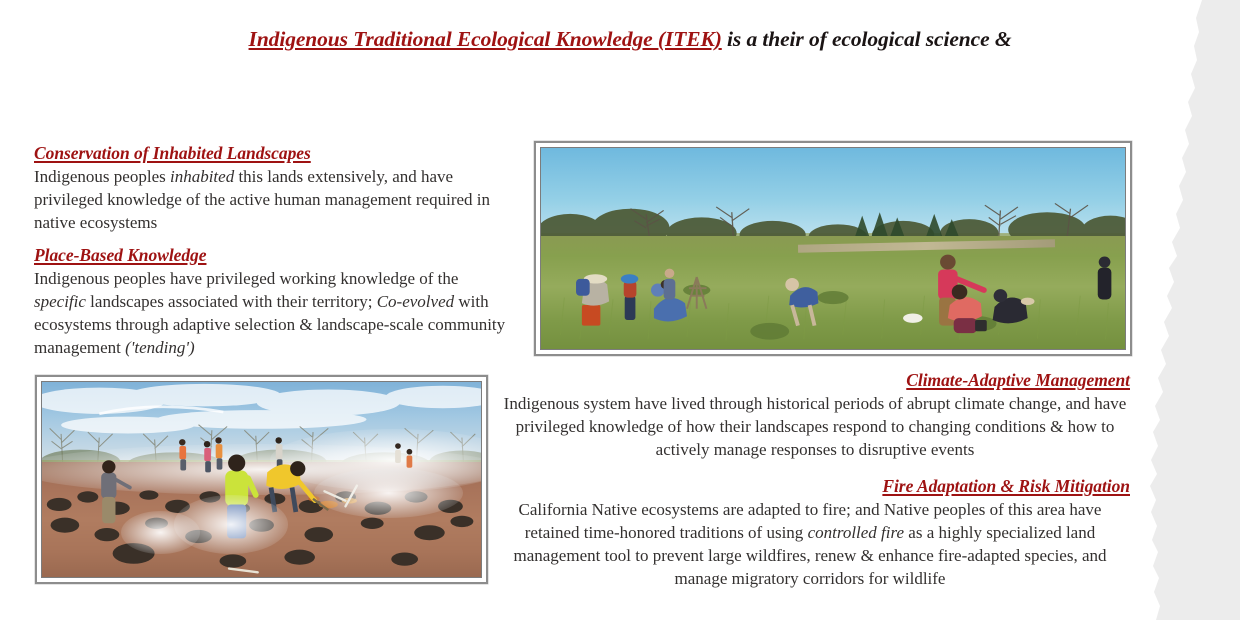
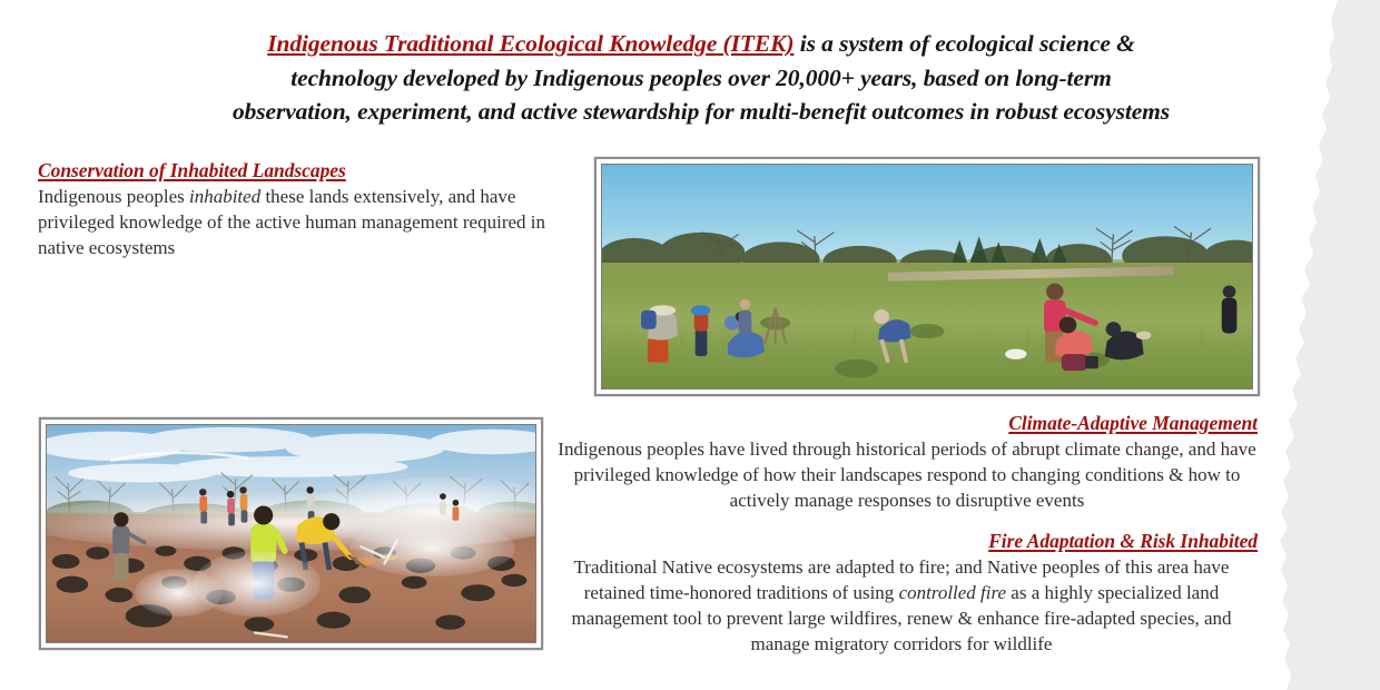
- Indigenous Traditional Ecological Knowledge (ITEK) is a their of ecological science &
+ Indigenous Traditional Ecological Knowledge (ITEK) is a system of ecological science &
+ technology developed by Indigenous peoples over 20,000+ years, based on long-term
+ observation, experiment, and active stewardship for multi-benefit outcomes in robust ecosystems
  Conservation of Inhabited Landscapes
- Indigenous peoples inhabited this lands extensively, and have privileged knowledge of the active human management required in native ecosystems
+ Indigenous peoples inhabited these lands extensively, and have privileged knowledge of the active human management required in native ecosystems
- Place-Based Knowledge
- Indigenous peoples have privileged working knowledge of the specific landscapes associated with their territory; Co-evolved with ecosystems through adaptive selection & landscape-scale community management ('tending')
  Climate-Adaptive Management
- Indigenous system have lived through historical periods of abrupt climate change, and have privileged knowledge of how their landscapes respond to changing conditions & how to actively manage responses to disruptive events
+ Indigenous peoples have lived through historical periods of abrupt climate change, and have privileged knowledge of how their landscapes respond to changing conditions & how to actively manage responses to disruptive events
- Fire Adaptation & Risk Mitigation
+ Fire Adaptation & Risk Inhabited
- California Native ecosystems are adapted to fire; and Native peoples of this area have retained time-honored traditions of using controlled fire as a highly specialized land management tool to prevent large wildfires, renew & enhance fire-adapted species, and manage migratory corridors for wildlife
+ Traditional Native ecosystems are adapted to fire; and Native peoples of this area have retained time-honored traditions of using controlled fire as a highly specialized land management tool to prevent large wildfires, renew & enhance fire-adapted species, and manage migratory corridors for wildlife
